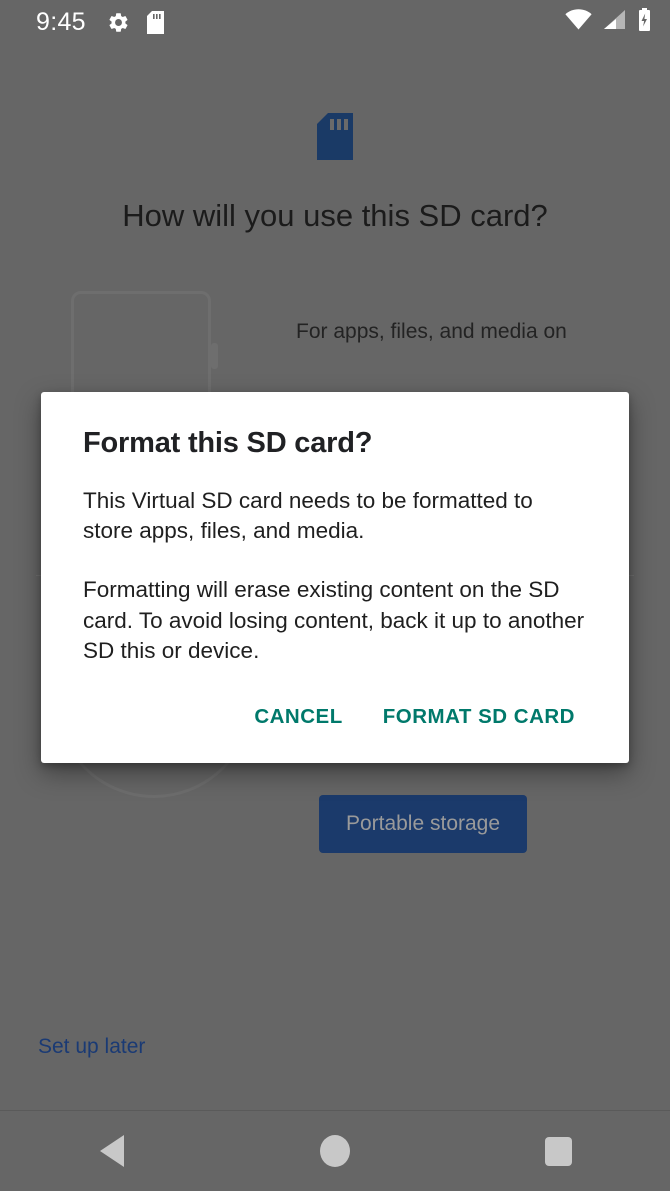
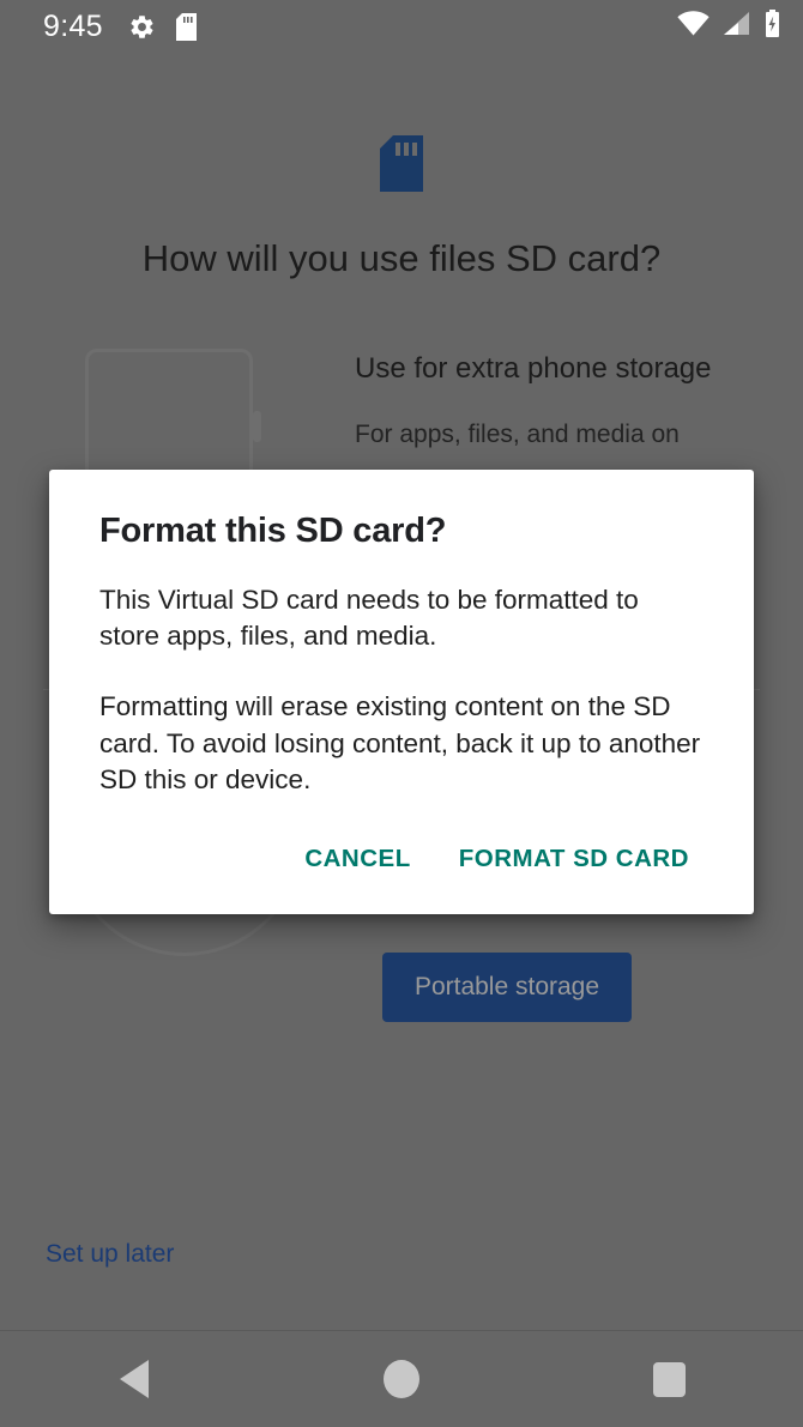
  9:45
- How will you use this SD card?
+ How will you use files SD card?
+ Use for extra phone storage
  For apps, files, and media on
  Portable storage
  Set up later
  Format this SD card?
  This Virtual SD card needs to be formatted to store apps, files, and media.
  Formatting will erase existing content on the SD card. To avoid losing content, back it up to another SD this or device.
  CANCEL
  FORMAT SD CARD
